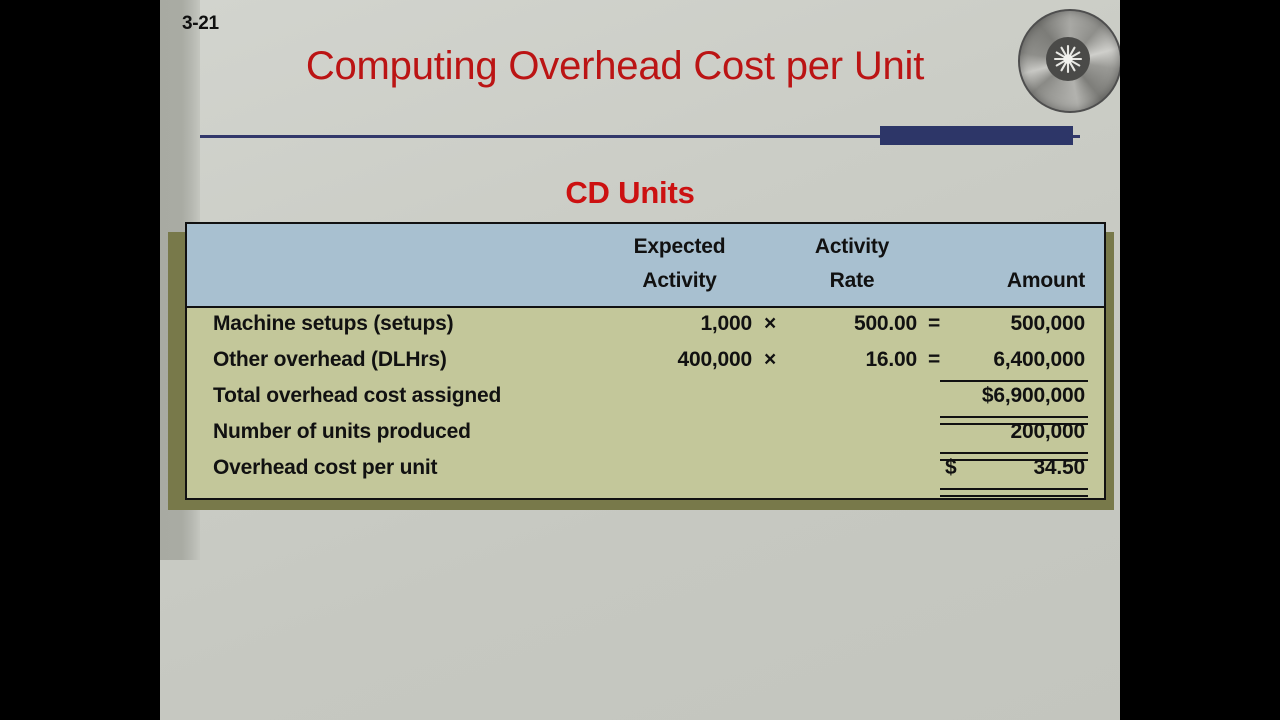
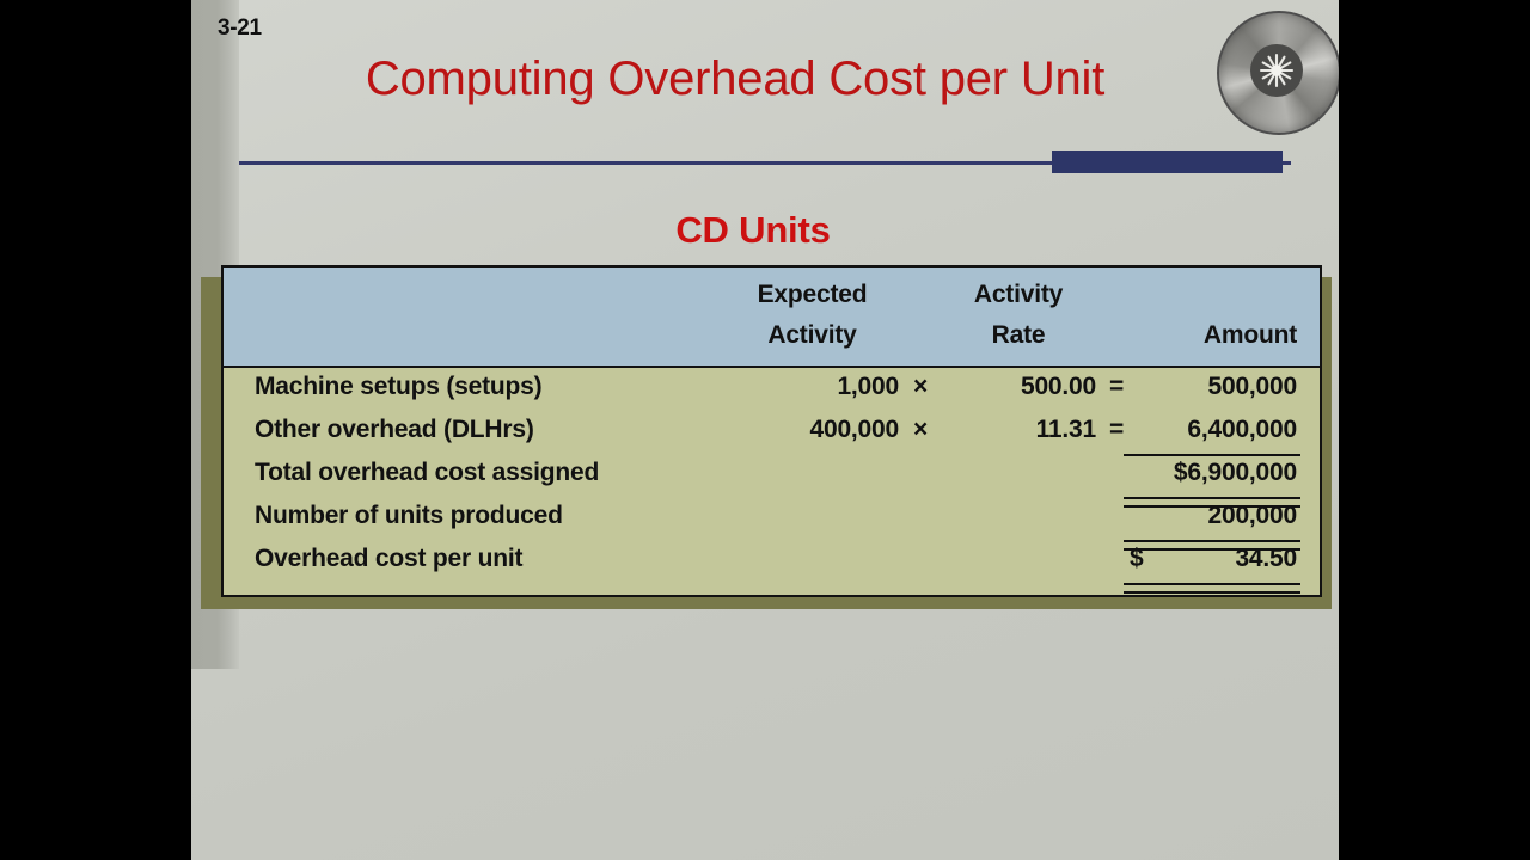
  3-21
  Computing Overhead Cost per Unit
  CD Units
  Expected
  Activity
  Activity
  Rate
  Amount
  Machine setups (setups)
  1,000
  ×
  500.00
  =
  500,000
  Other overhead (DLHrs)
  400,000
  ×
- 16.00
+ 11.31
  =
  6,400,000
  Total overhead cost assigned
  $6,900,000
  Number of units produced
  200,000
  Overhead cost per unit
  $
  34.50
